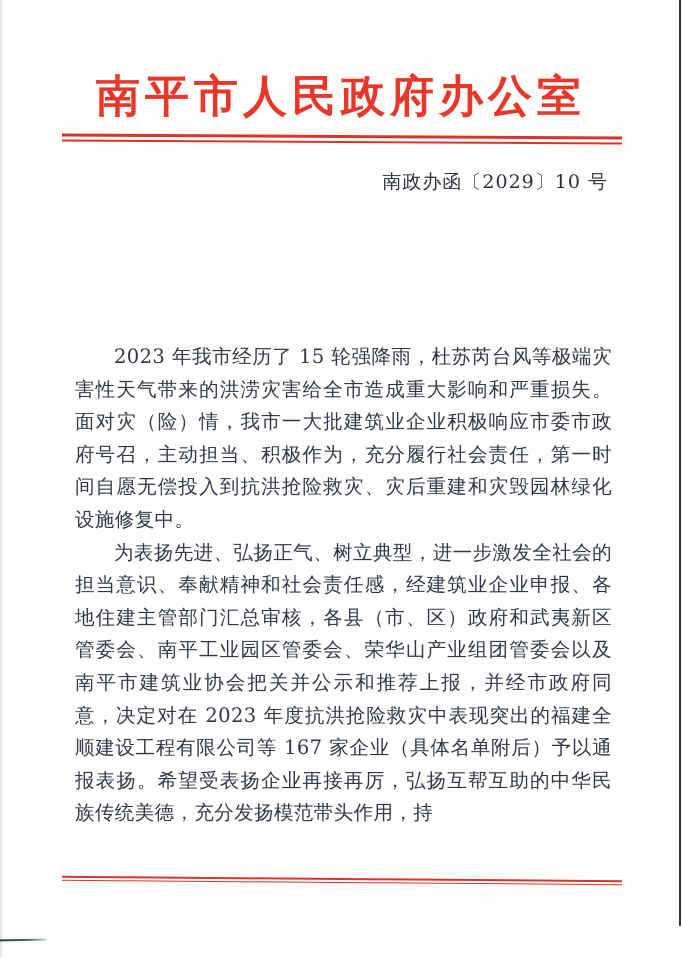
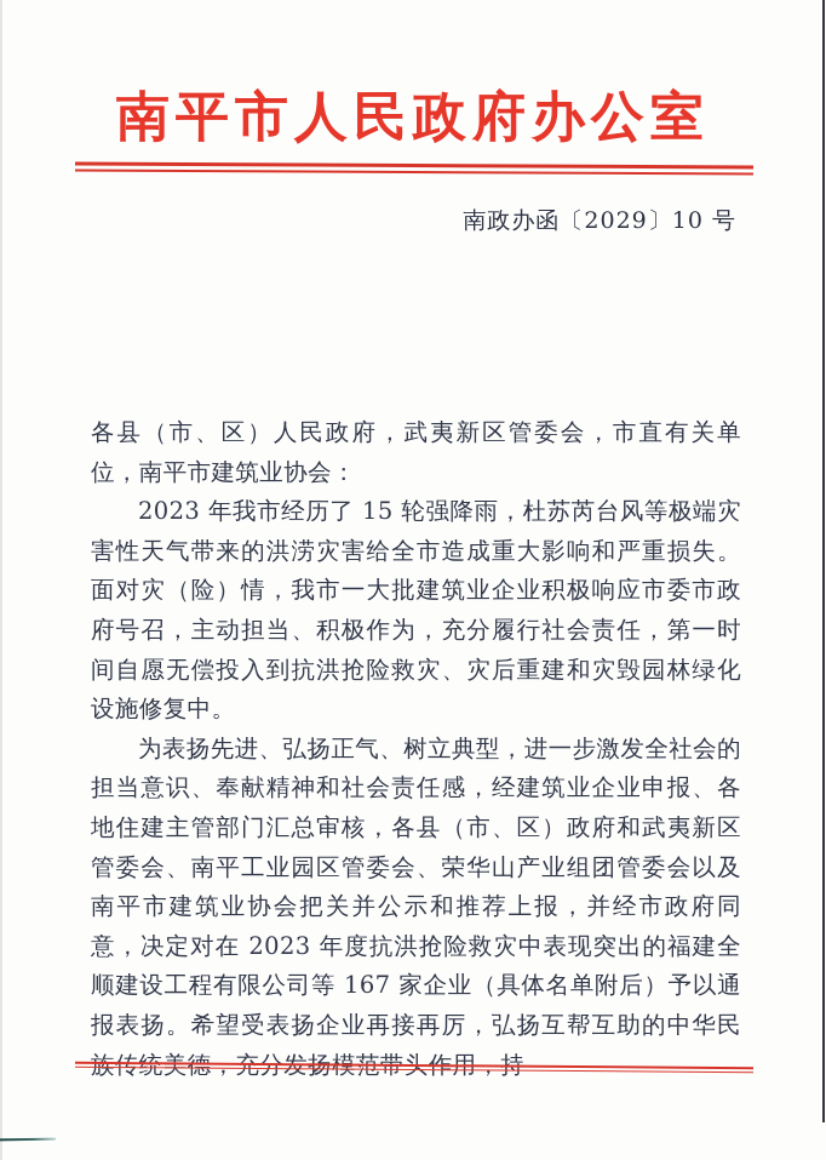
  南平市人民政府办公室
  南政办函〔2029〕10 号
+ 各县（市、区）人民政府，武夷新区管委会，市直有关单位，南平市建筑业协会：
  2023 年我市经历了 15 轮强降雨，杜苏芮台风等极端灾害性天气带来的洪涝灾害给全市造成重大影响和严重损失。面对灾（险）情，我市一大批建筑业企业积极响应市委市政府号召，主动担当、积极作为，充分履行社会责任，第一时间自愿无偿投入到抗洪抢险救灾、灾后重建和灾毁园林绿化设施修复中。
  为表扬先进、弘扬正气、树立典型，进一步激发全社会的担当意识、奉献精神和社会责任感，经建筑业企业申报、各地住建主管部门汇总审核，各县（市、区）政府和武夷新区管委会、南平工业园区管委会、荣华山产业组团管委会以及南平市建筑业协会把关并公示和推荐上报，并经市政府同意，决定对在 2023 年度抗洪抢险救灾中表现突出的福建全顺建设工程有限公司等 167 家企业（具体名单附后）予以通报表扬。希望受表扬企业再接再厉，弘扬互帮互助的中华民族传统美德，充分发扬模范带头作用，持
